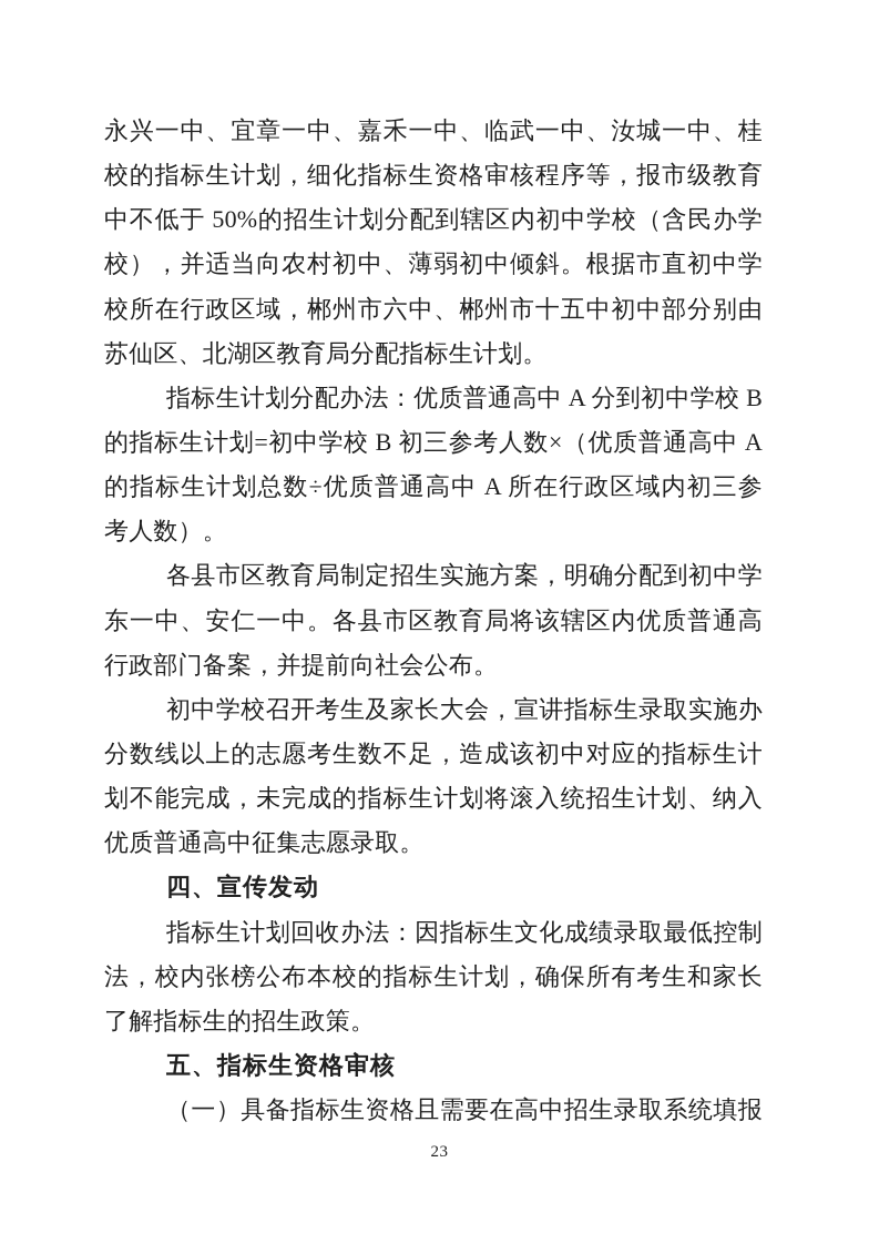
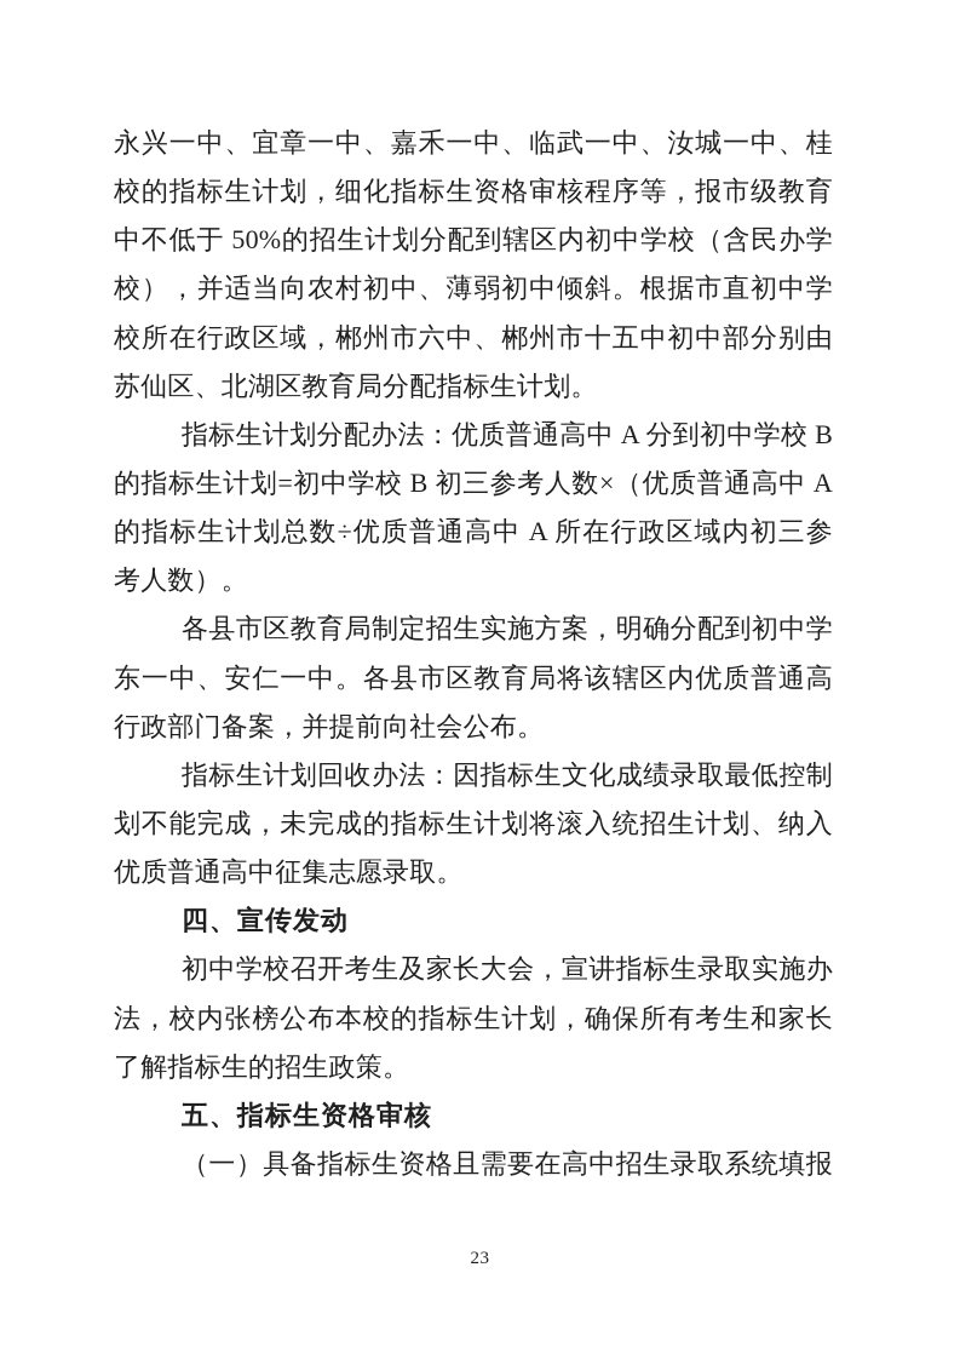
  永兴一中、宜章一中、嘉禾一中、临武一中、汝城一中、桂
  校的指标生计划，细化指标生资格审核程序等，报市级教育
  中不低于 50%的招生计划分配到辖区内初中学校（含民办学
  校），并适当向农村初中、薄弱初中倾斜。根据市直初中学
  校所在行政区域，郴州市六中、郴州市十五中初中部分别由
  苏仙区、北湖区教育局分配指标生计划。
  指标生计划分配办法：优质普通高中 A 分到初中学校 B
  的指标生计划=初中学校 B 初三参考人数×（优质普通高中 A
  的指标生计划总数÷优质普通高中 A 所在行政区域内初三参
  考人数）。
  各县市区教育局制定招生实施方案，明确分配到初中学
  东一中、安仁一中。各县市区教育局将该辖区内优质普通高
  行政部门备案，并提前向社会公布。
- 初中学校召开考生及家长大会，宣讲指标生录取实施办
+ 指标生计划回收办法：因指标生文化成绩录取最低控制
- 分数线以上的志愿考生数不足，造成该初中对应的指标生计
  划不能完成，未完成的指标生计划将滚入统招生计划、纳入
  优质普通高中征集志愿录取。
  四、宣传发动
- 指标生计划回收办法：因指标生文化成绩录取最低控制
+ 初中学校召开考生及家长大会，宣讲指标生录取实施办
  法，校内张榜公布本校的指标生计划，确保所有考生和家长
  了解指标生的招生政策。
  五、指标生资格审核
  （一）具备指标生资格且需要在高中招生录取系统填报
  23
